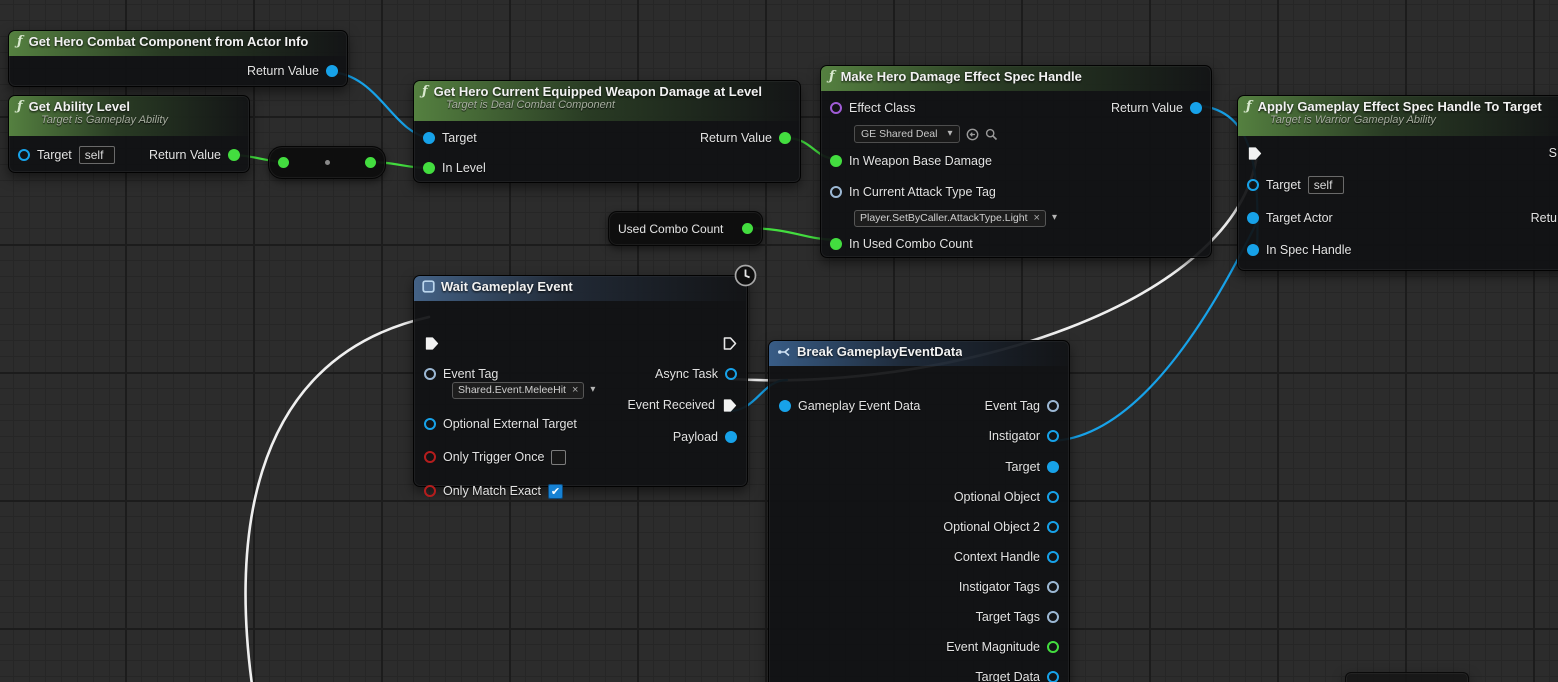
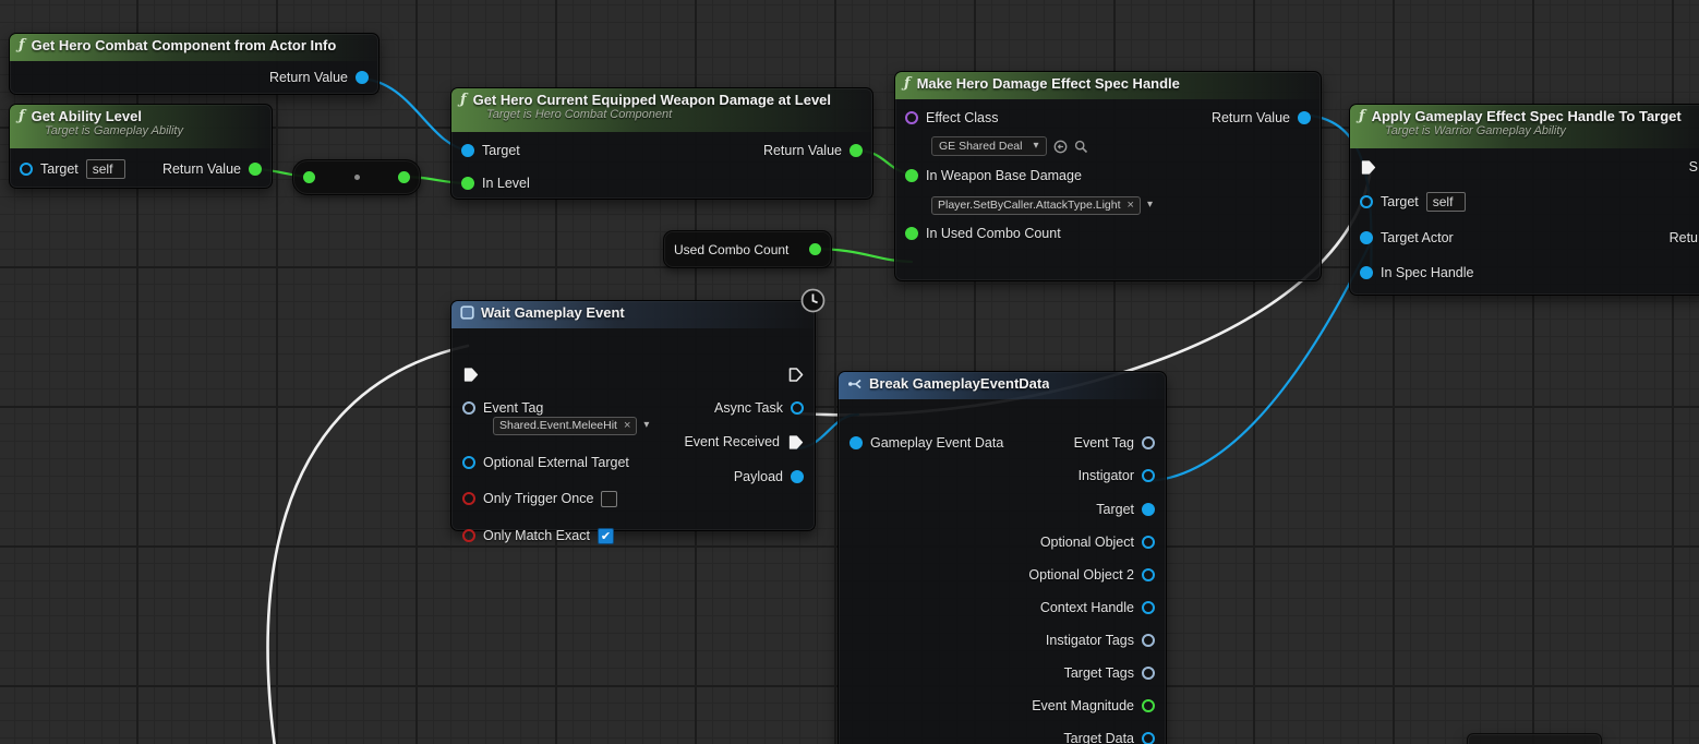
  ƒ
  Get Hero Combat Component from Actor Info
  Return Value
  ƒ
  Get Ability Level
  Target is Gameplay Ability
  Target
  self
  Return Value
  ƒ
  Get Hero Current Equipped Weapon Damage at Level
- Target is Deal Combat Component
+ Target is Hero Combat Component
  Target
  Return Value
  In Level
  ƒ
  Make Hero Damage Effect Spec Handle
  Effect Class
  Return Value
  GE Shared Deal
  ▾
  In Weapon Base Damage
- In Current Attack Type Tag
  Player.SetByCaller.AttackType.Light
  ×
  ▾
  In Used Combo Count
  Used Combo Count
  Wait Gameplay Event
  Event Tag
  Shared.Event.MeleeHit
  ×
  ▾
  Optional External Target
  Only Trigger Once
  Only Match Exact
  ✔
  Async Task
  Event Received
  Payload
  Break GameplayEventData
  Gameplay Event Data
  Event Tag
  Instigator
  Target
  Optional Object
  Optional Object 2
  Context Handle
  Instigator Tags
  Target Tags
  Event Magnitude
  Target Data
  ƒ
  Apply Gameplay Effect Spec Handle To Target
  Target is Warrior Gameplay Ability
  S
  Target
  self
  Target Actor
  Retu
  In Spec Handle
